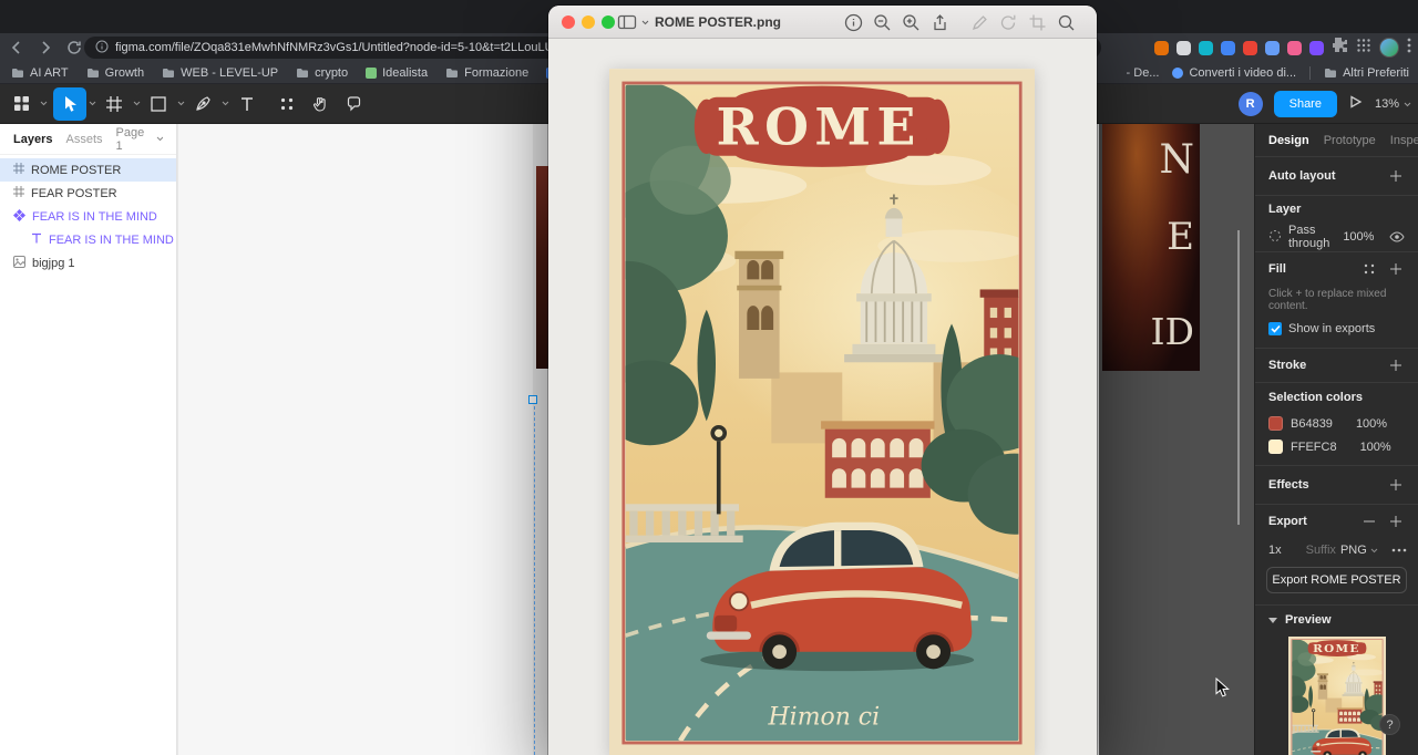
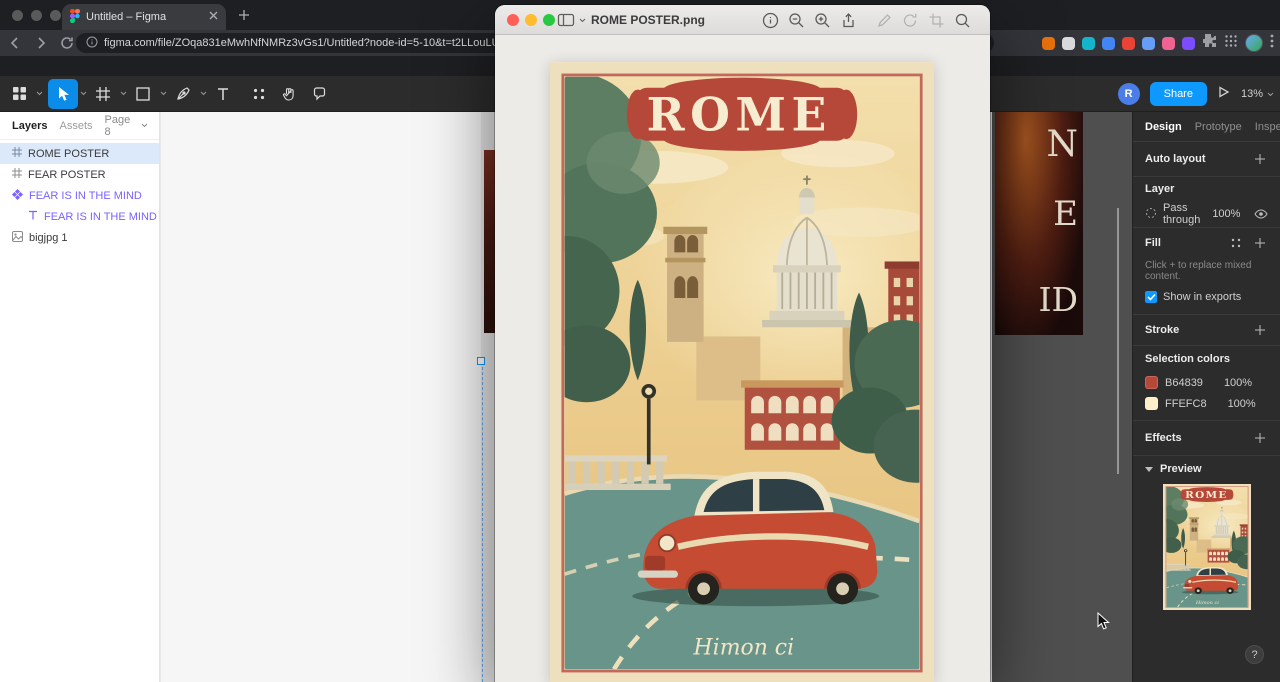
+ Untitled – Figma
  figma.com/file/ZOqa831eMwhNfNMRz3vGs1/Untitled?node-id=5-10&t=t2LLouL
- AI ART
- Growth
- WEB - LEVEL-UP
- crypto
- Idealista
- Formazione
- - De...
- Converti i video di...
- Altri Preferiti
  R
  Share
  13%
  Layers
  Assets
- Page 1
+ Page 8
  ROME POSTER
  FEAR POSTER
  FEAR IS IN THE MIND
  FEAR IS IN THE MIND
  bigjpg 1
  N
  E
  ID
  Design
  Prototype
  Inspe
  Auto layout
  Layer
  Pass through
  100%
  Fill
  Click + to replace mixed content.
  Show in exports
  Stroke
  Selection colors
  B64839
  100%
  FFEFC8
  100%
  Effects
- Export
- 1x
- Suffix
- PNG
- Export ROME POSTER
  Preview
  ?
  ROME POSTER.png
